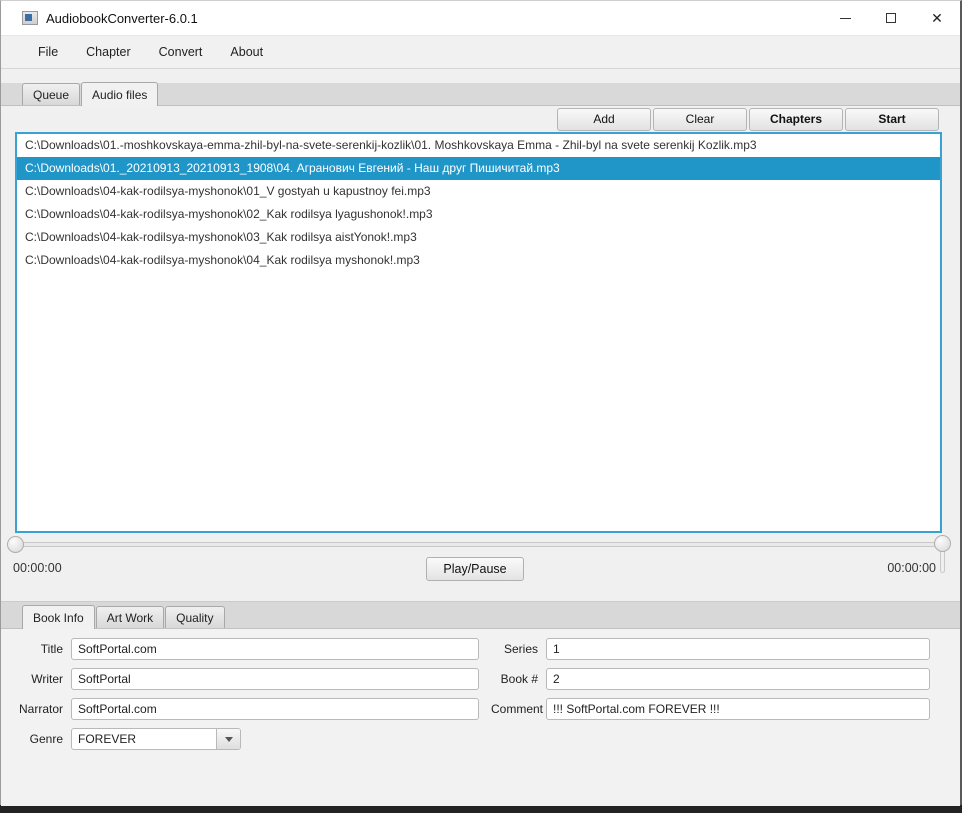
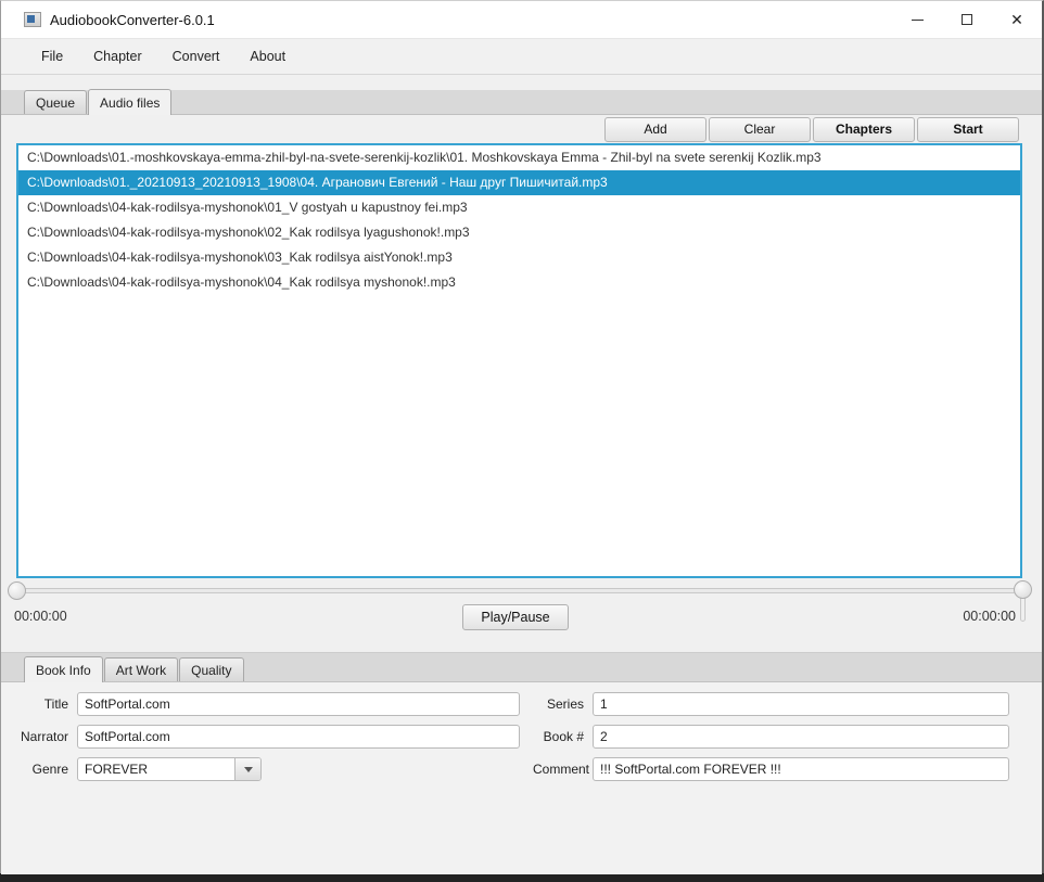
  AudiobookConverter-6.0.1
  ✕
  File
  Chapter
  Convert
  About
  Queue
  Audio files
  Add
  Clear
  Chapters
  Start
  C:\Downloads\01.-moshkovskaya-emma-zhil-byl-na-svete-serenkij-kozlik\01. Moshkovskaya Emma - Zhil-byl na svete serenkij Kozlik.mp3
  C:\Downloads\01._20210913_20210913_1908\04. Агранович Евгений - Наш друг Пишичитай.mp3
  C:\Downloads\04-kak-rodilsya-myshonok\01_V gostyah u kapustnoy fei.mp3
  C:\Downloads\04-kak-rodilsya-myshonok\02_Kak rodilsya lyagushonok!.mp3
  C:\Downloads\04-kak-rodilsya-myshonok\03_Kak rodilsya aistYonok!.mp3
  C:\Downloads\04-kak-rodilsya-myshonok\04_Kak rodilsya myshonok!.mp3
  00:00:00
  Play/Pause
  00:00:00
  Book Info
  Art Work
  Quality
  Title
  SoftPortal.com
- Writer
- SoftPortal
  Narrator
  SoftPortal.com
  Genre
  FOREVER
  Series
  1
  Book #
  2
  Comment
  !!! SoftPortal.com FOREVER !!!
